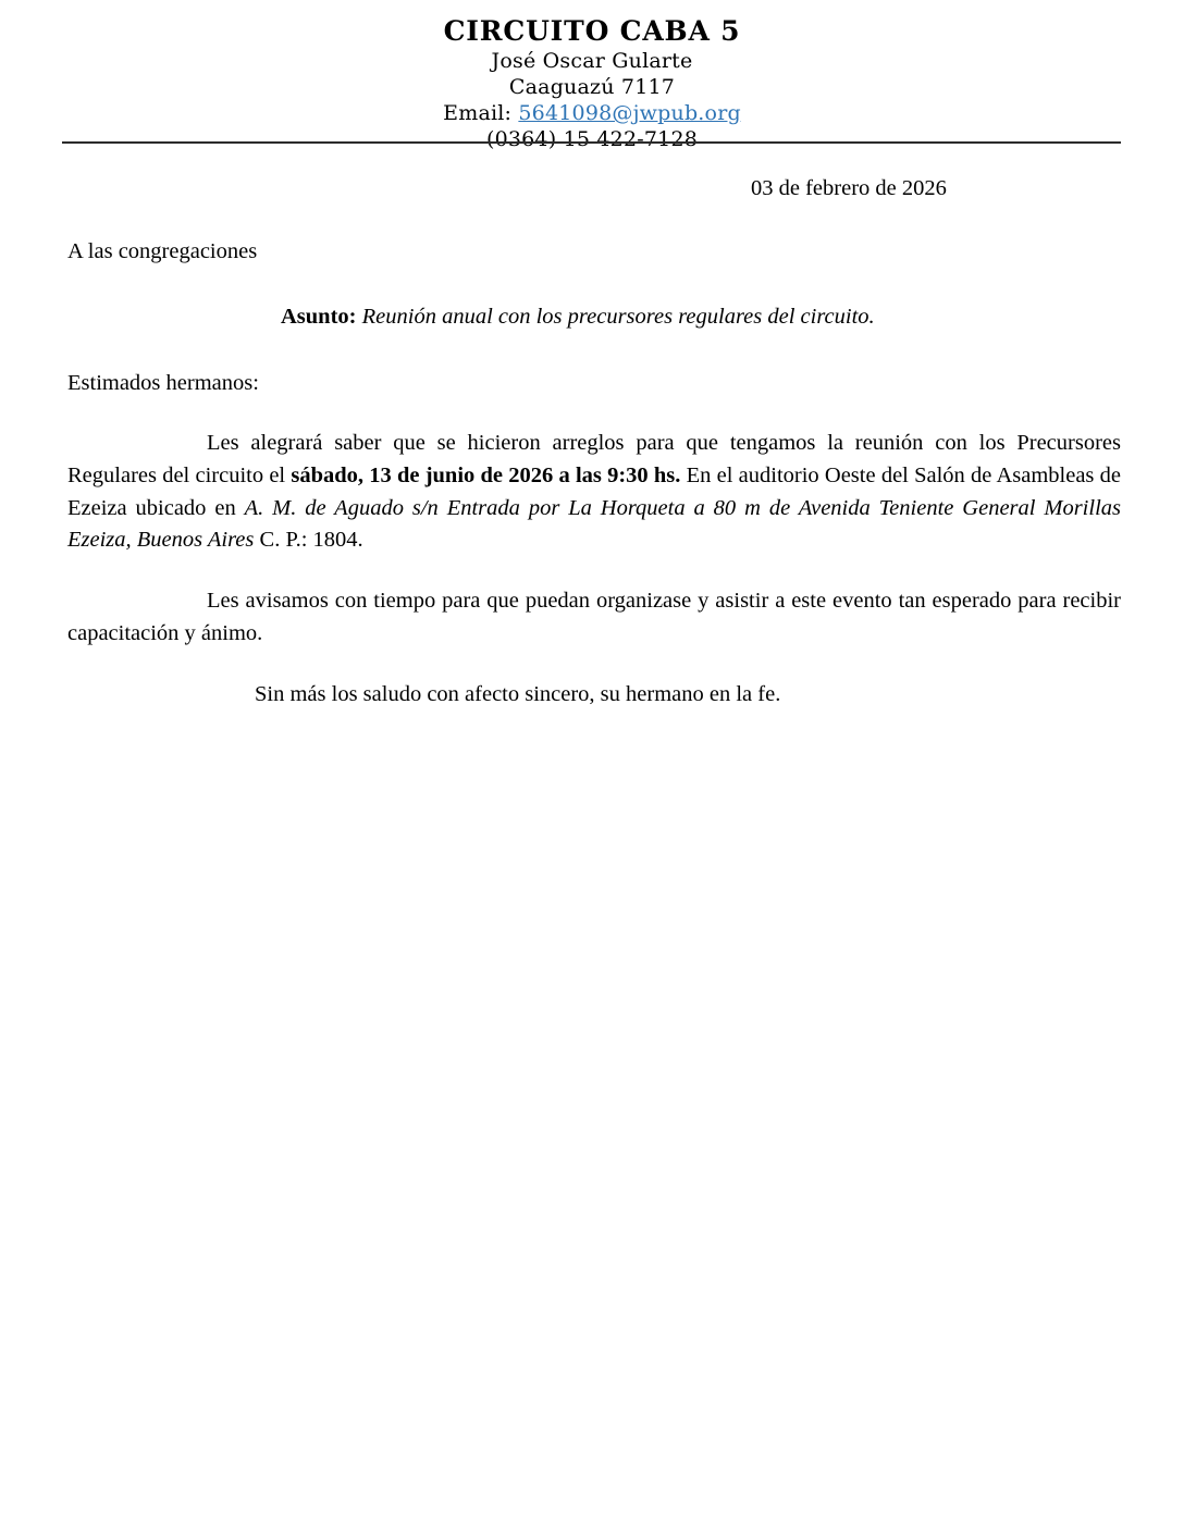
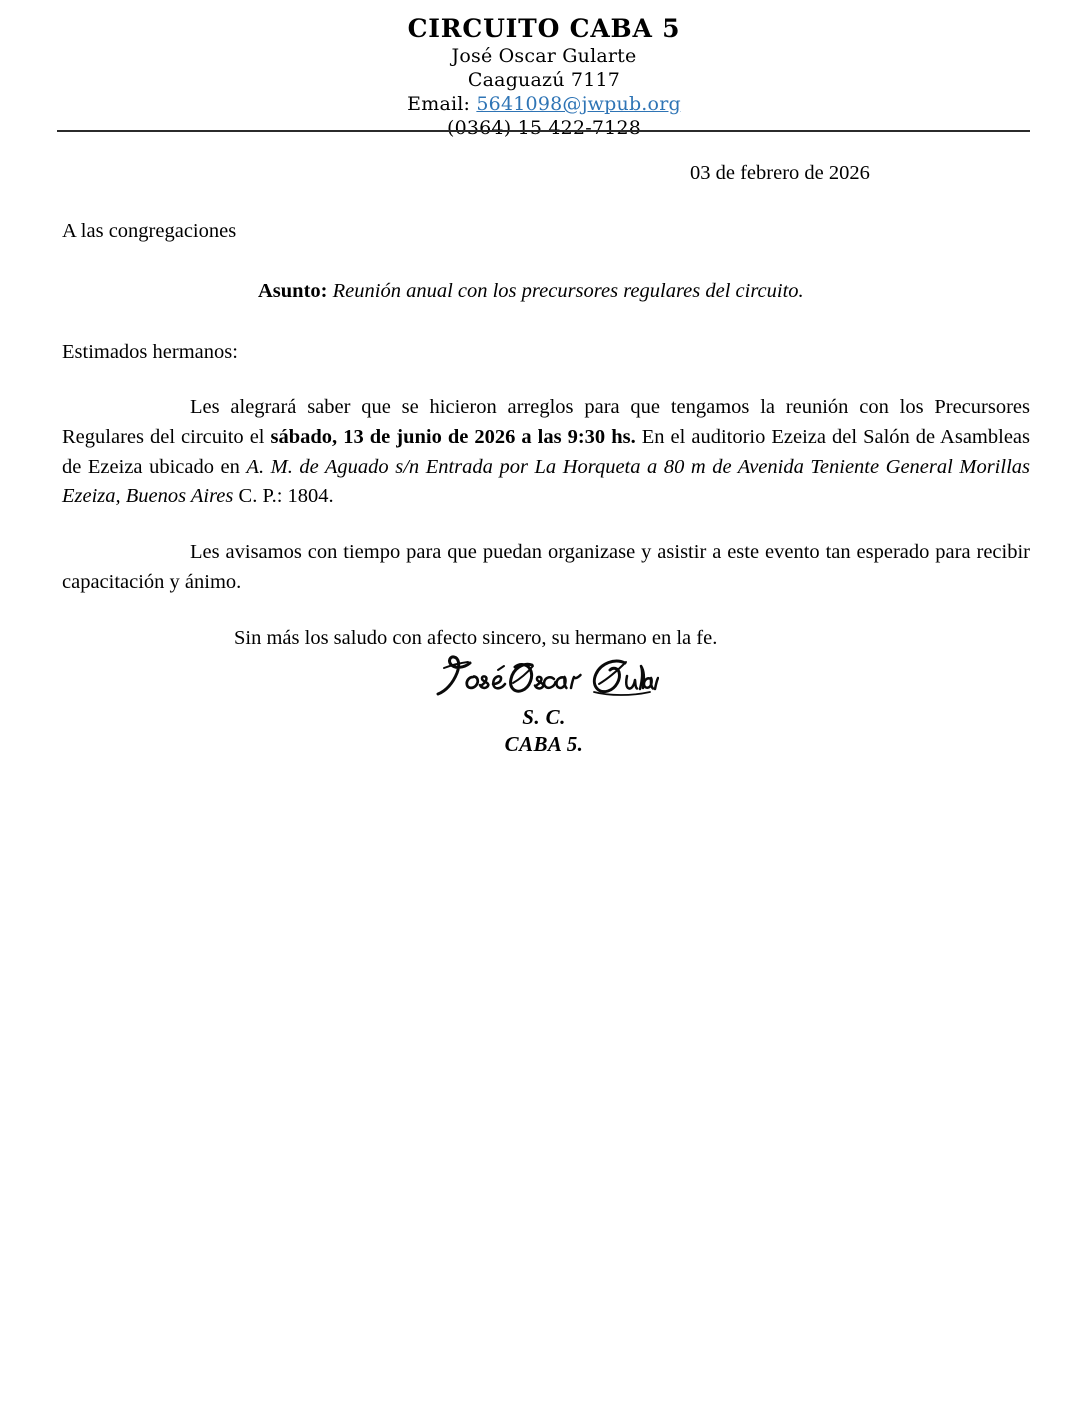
  CIRCUITO CABA 5
  José Oscar Gularte
  Caaguazú 7117
  Email: 5641098@jwpub.org
  (0364) 15 422-7128
  03 de febrero de 2026
  A las congregaciones
  Asunto: Reunión anual con los precursores regulares del circuito.
  Estimados hermanos:
- Les alegrará saber que se hicieron arreglos para que tengamos la reunión con los Precursores Regulares del circuito el sábado, 13 de junio de 2026 a las 9:30 hs. En el auditorio Oeste del Salón de Asambleas de Ezeiza ubicado en A. M. de Aguado s/n Entrada por La Horqueta a 80 m de Avenida Teniente General Morillas Ezeiza, Buenos Aires C. P.: 1804.
+ Les alegrará saber que se hicieron arreglos para que tengamos la reunión con los Precursores Regulares del circuito el sábado, 13 de junio de 2026 a las 9:30 hs. En el auditorio Ezeiza del Salón de Asambleas de Ezeiza ubicado en A. M. de Aguado s/n Entrada por La Horqueta a 80 m de Avenida Teniente General Morillas Ezeiza, Buenos Aires C. P.: 1804.
  Les avisamos con tiempo para que puedan organizase y asistir a este evento tan esperado para recibir capacitación y ánimo.
  Sin más los saludo con afecto sincero, su hermano en la fe.
+ S. C.
+ CABA 5.
